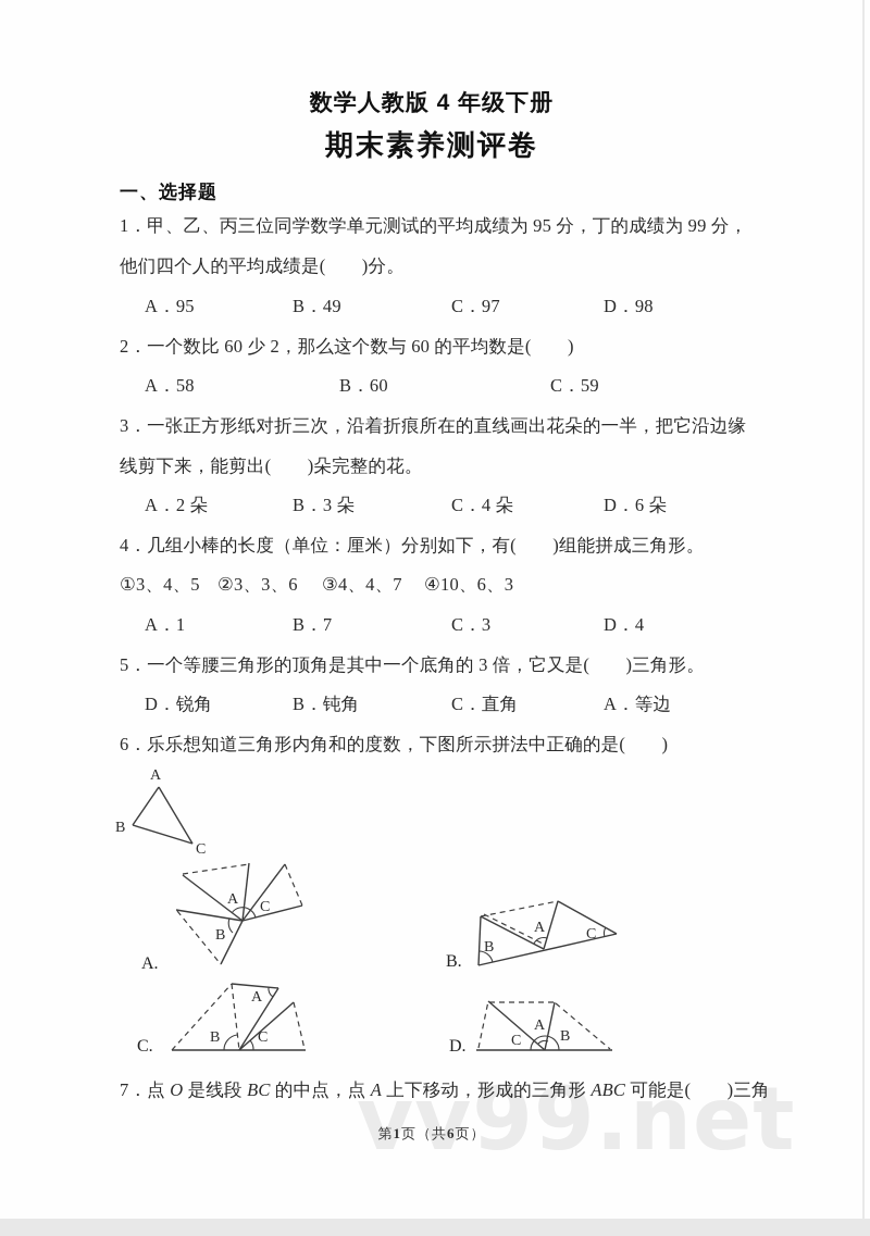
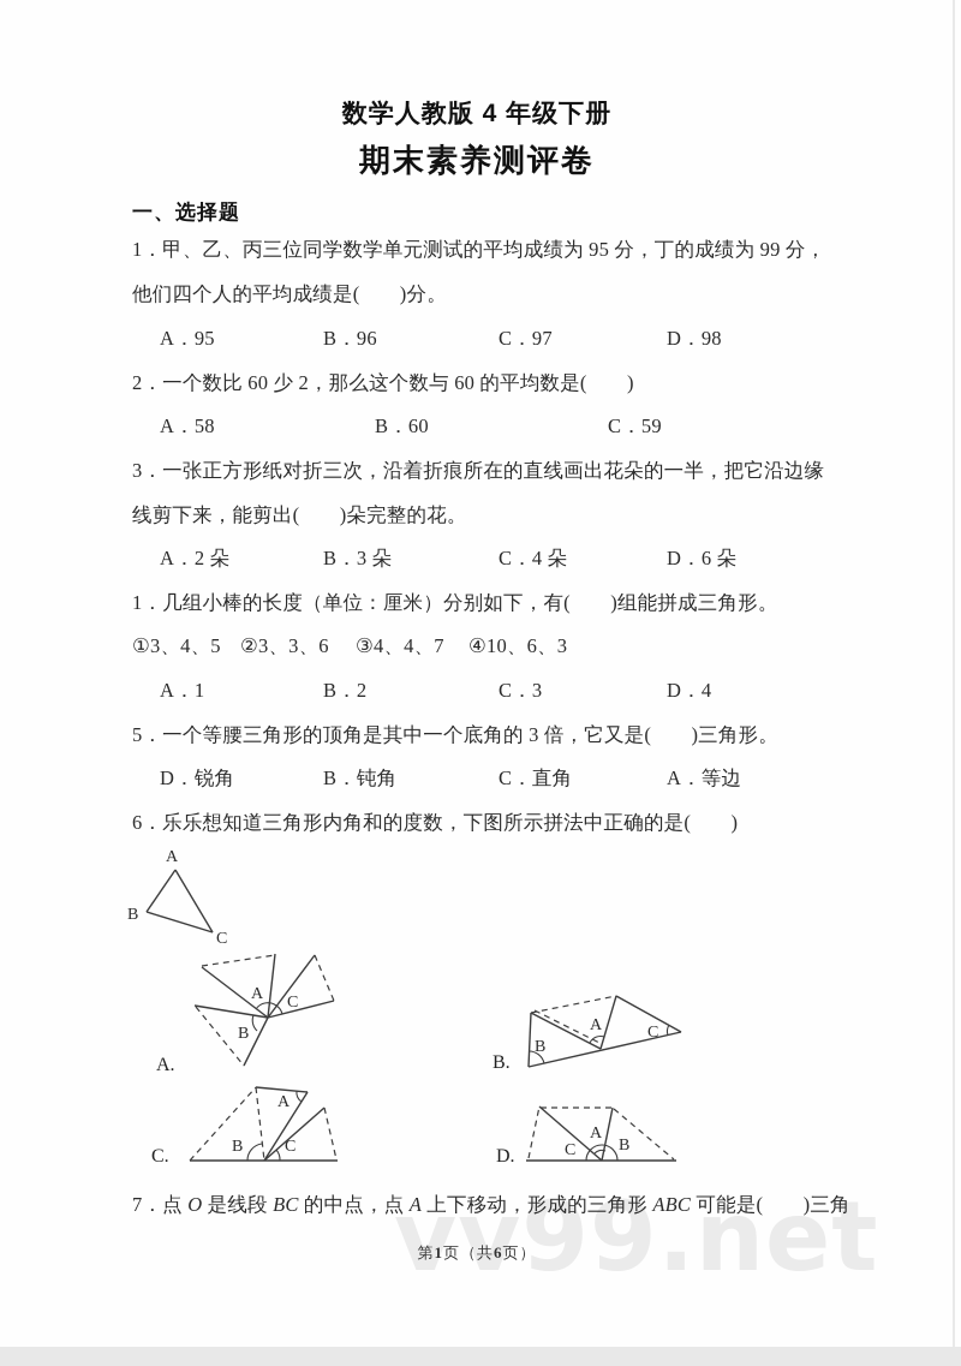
  vv99.net
  数学人教版 4 年级下册
  期末素养测评卷
  一、选择题
  1．甲、乙、丙三位同学数学单元测试的平均成绩为 95 分，丁的成绩为 99 分，
  他们四个人的平均成绩是( )分。
  A．95
- B．49
+ B．96
  C．97
  D．98
  2．一个数比 60 少 2，那么这个数与 60 的平均数是( )
  A．58
  B．60
  C．59
  3．一张正方形纸对折三次，沿着折痕所在的直线画出花朵的一半，把它沿边缘
  线剪下来，能剪出( )朵完整的花。
  A．2 朵
  B．3 朵
  C．4 朵
  D．6 朵
- 4．几组小棒的长度（单位：厘米）分别如下，有( )组能拼成三角形。
+ 1．几组小棒的长度（单位：厘米）分别如下，有( )组能拼成三角形。
  ①3、4、5
  ②3、3、6
  ③4、4、7
  ④10、6、3
  A．1
- B．7
+ B．2
  C．3
  D．4
  5．一个等腰三角形的顶角是其中一个底角的 3 倍，它又是( )三角形。
  D．锐角
  B．钝角
  C．直角
  A．等边
  6．乐乐想知道三角形内角和的度数，下图所示拼法中正确的是( )
  A
  B
  C
  A
  B
  C
  A.
  B
  A
  C
  B.
  A
  B
  C
  C.
  C
  A
  B
  D.
  7．点 O 是线段 BC 的中点，点 A 上下移动，形成的三角形 ABC 可能是( )三角
  第1页（共6页）
